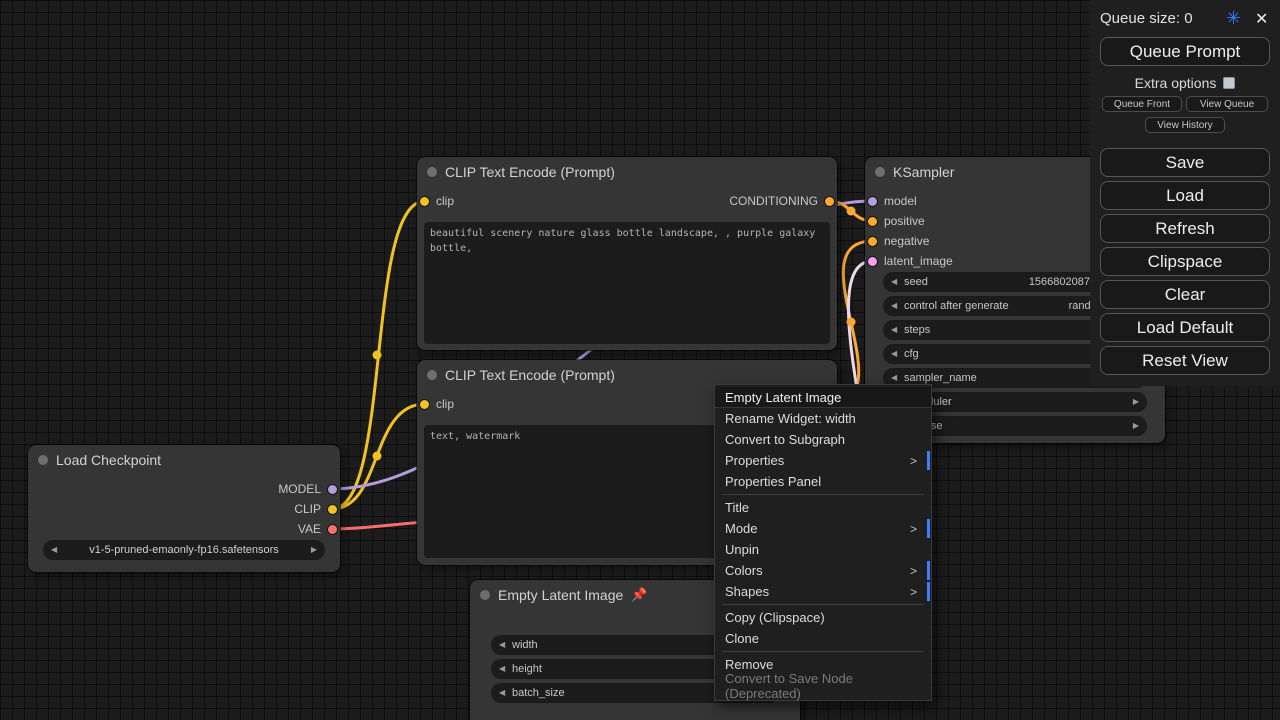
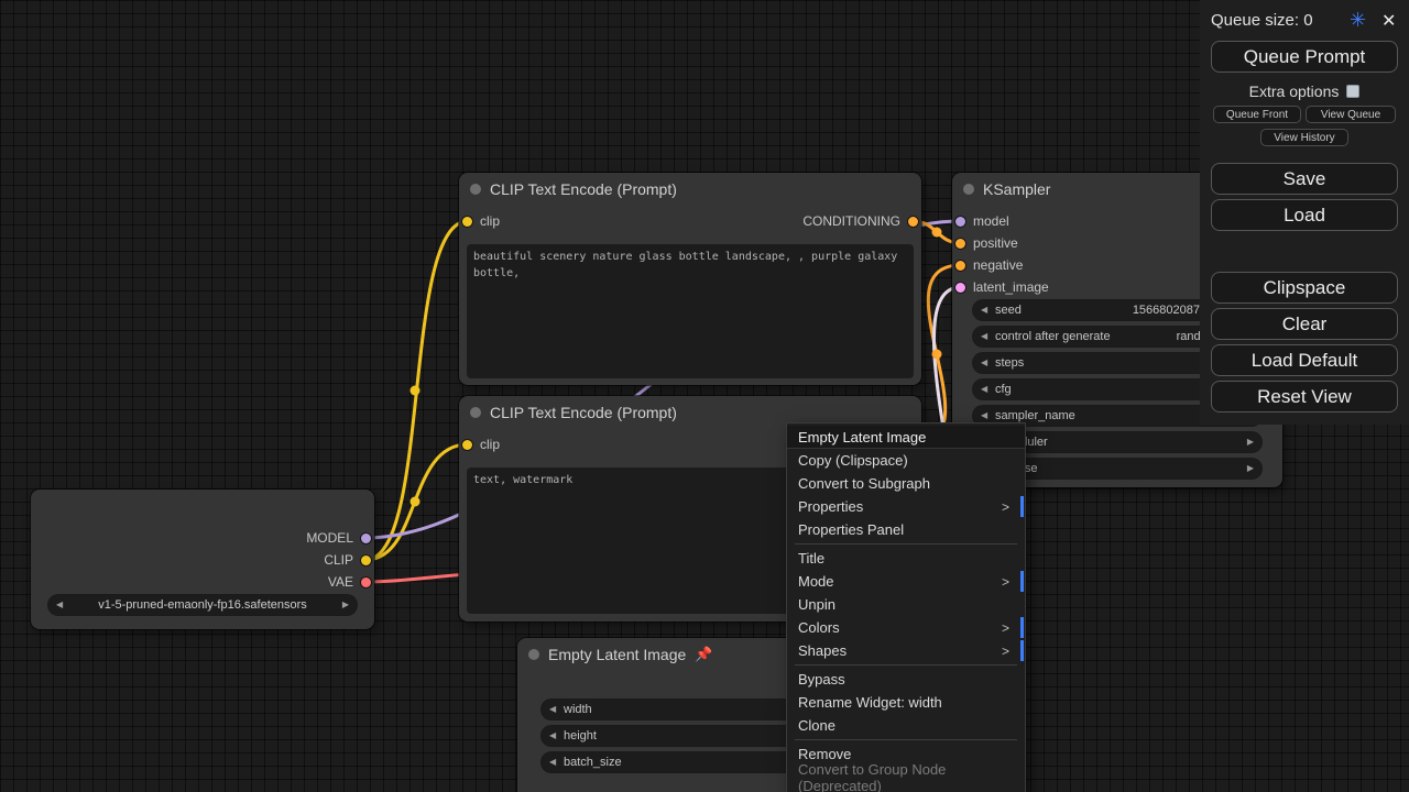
  CLIP Text Encode (Prompt)
  clip
  CONDITIONING
  beautiful scenery nature glass bottle landscape, , purple galaxy bottle,
  CLIP Text Encode (Prompt)
  clip
  text, watermark
- Load Checkpoint
  MODEL
  CLIP
  VAE
  ◀
  v1-5-pruned-emaonly-fp16.safetensors
  ▶
  KSampler
  model
  positive
  negative
  latent_image
  ◀
  seed
  1566802087
  ◀
  control after generate
  ◀
  steps
  ◀
  cfg
  ◀
  sampler_name
  ▶
  ▶
  Empty Latent Image
  📌
  ◀
  width
  ◀
  height
  ◀
  batch_size
  Empty Latent Image
- Rename Widget: width
+ Copy (Clipspace)
  Convert to Subgraph
  Properties
  >
  Properties Panel
  Title
  Mode
  >
  Unpin
  Colors
  >
  Shapes
  >
+ Bypass
- Copy (Clipspace)
+ Rename Widget: width
  Clone
  Remove
- Convert to Save Node (Deprecated)
+ Convert to Group Node (Deprecated)
  Queue size: 0
  ✳
  ✕
  Queue Prompt
  Extra options
  Queue Front
  View Queue
  View History
  Save
  Load
- Refresh
  Clipspace
  Clear
  Load Default
  Reset View
